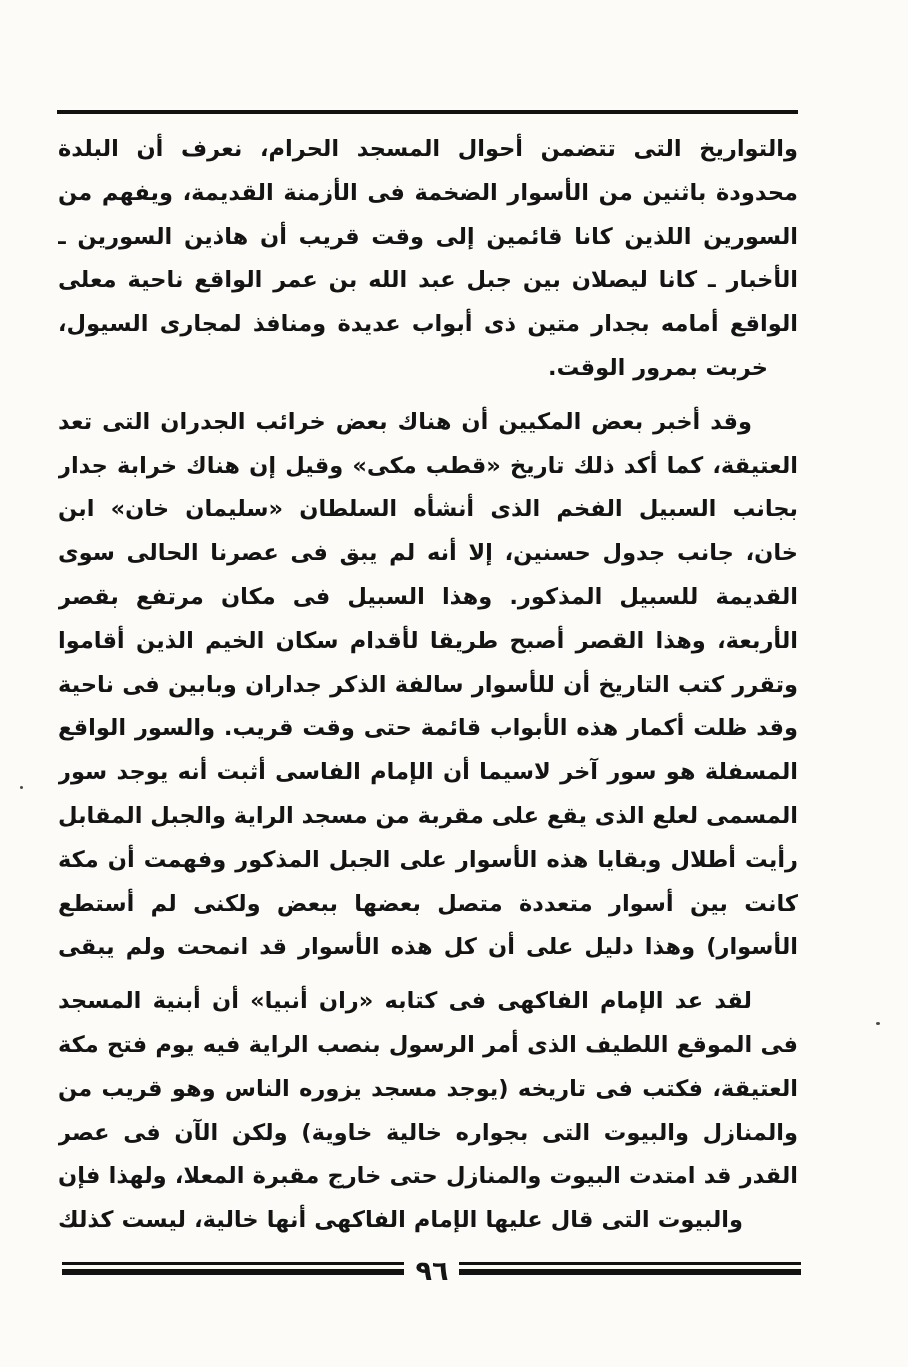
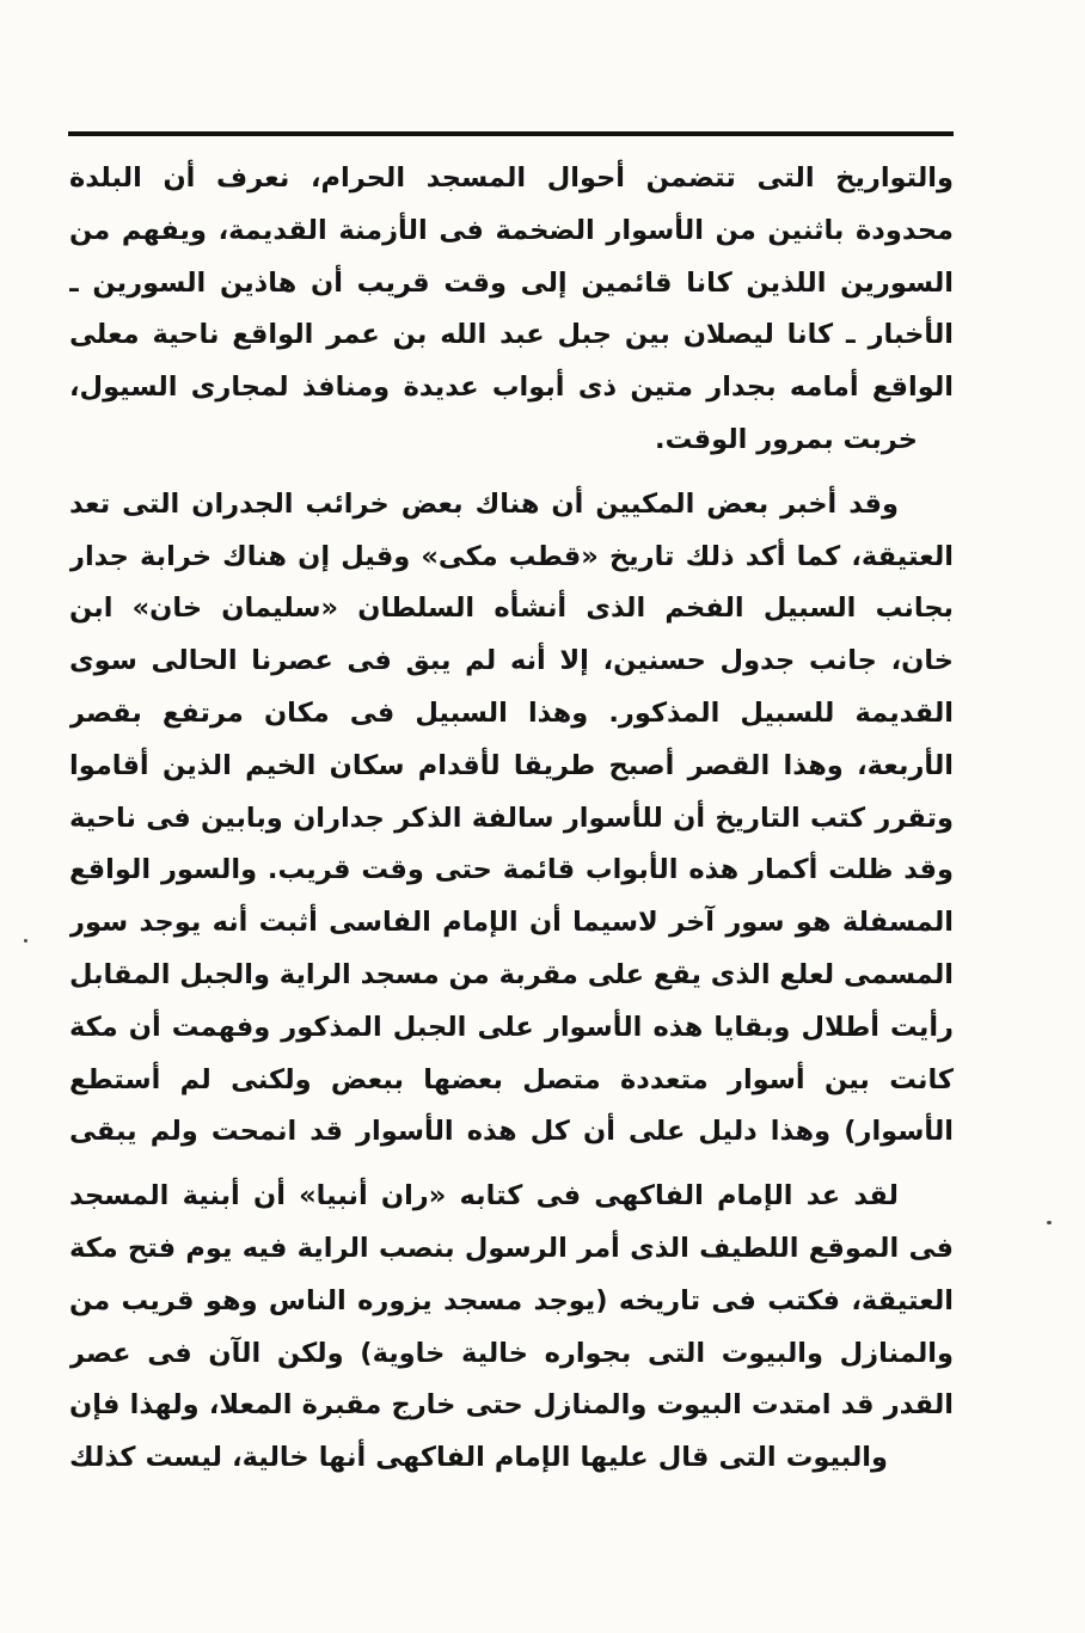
  والتواريخ التى تتضمن أحوال المسجد الحرام، نعرف أن البلدة
  محدودة باثنين من الأسوار الضخمة فى الأزمنة القديمة، ويفهم من
  السورين اللذين كانا قائمين إلى وقت قريب أن هاذين السورين ـ
  الأخبار ـ كانا ليصلان بين جبل عبد الله بن عمر الواقع ناحية معلى
  الواقع أمامه بجدار متين ذى أبواب عديدة ومنافذ لمجارى السيول،
  خربت بمرور الوقت.
  وقد أخبر بعض المكيين أن هناك بعض خرائب الجدران التى تعد
  العتيقة، كما أكد ذلك تاريخ «قطب مكى» وقيل إن هناك خرابة جدار
  بجانب السبيل الفخم الذى أنشأه السلطان «سليمان خان» ابن
  خان، جانب جدول حسنين، إلا أنه لم يبق فى عصرنا الحالى سوى
  القديمة للسبيل المذكور. وهذا السبيل فى مكان مرتفع بقصر
  الأربعة، وهذا القصر أصبح طريقا لأقدام سكان الخيم الذين أقاموا
  وتقرر كتب التاريخ أن للأسوار سالفة الذكر جداران وبابين فى ناحية
  وقد ظلت أكمار هذه الأبواب قائمة حتى وقت قريب. والسور الواقع
  المسفلة هو سور آخر لاسيما أن الإمام الفاسى أثبت أنه يوجد سور
  المسمى لعلع الذى يقع على مقربة من مسجد الراية والجبل المقابل
  رأيت أطلال وبقايا هذه الأسوار على الجبل المذكور وفهمت أن مكة
  كانت بين أسوار متعددة متصل بعضها ببعض ولكنى لم أستطع
  الأسوار) وهذا دليل على أن كل هذه الأسوار قد انمحت ولم يبقى
  لقد عد الإمام الفاكهى فى كتابه «ران أنبيا» أن أبنية المسجد
  فى الموقع اللطيف الذى أمر الرسول بنصب الراية فيه يوم فتح مكة
  العتيقة، فكتب فى تاريخه (يوجد مسجد يزوره الناس وهو قريب من
  والمنازل والبيوت التى بجواره خالية خاوية) ولكن الآن فى عصر
  القدر قد امتدت البيوت والمنازل حتى خارج مقبرة المعلا، ولهذا فإن
  والبيوت التى قال عليها الإمام الفاكهى أنها خالية، ليست كذلك
- ٩٦
